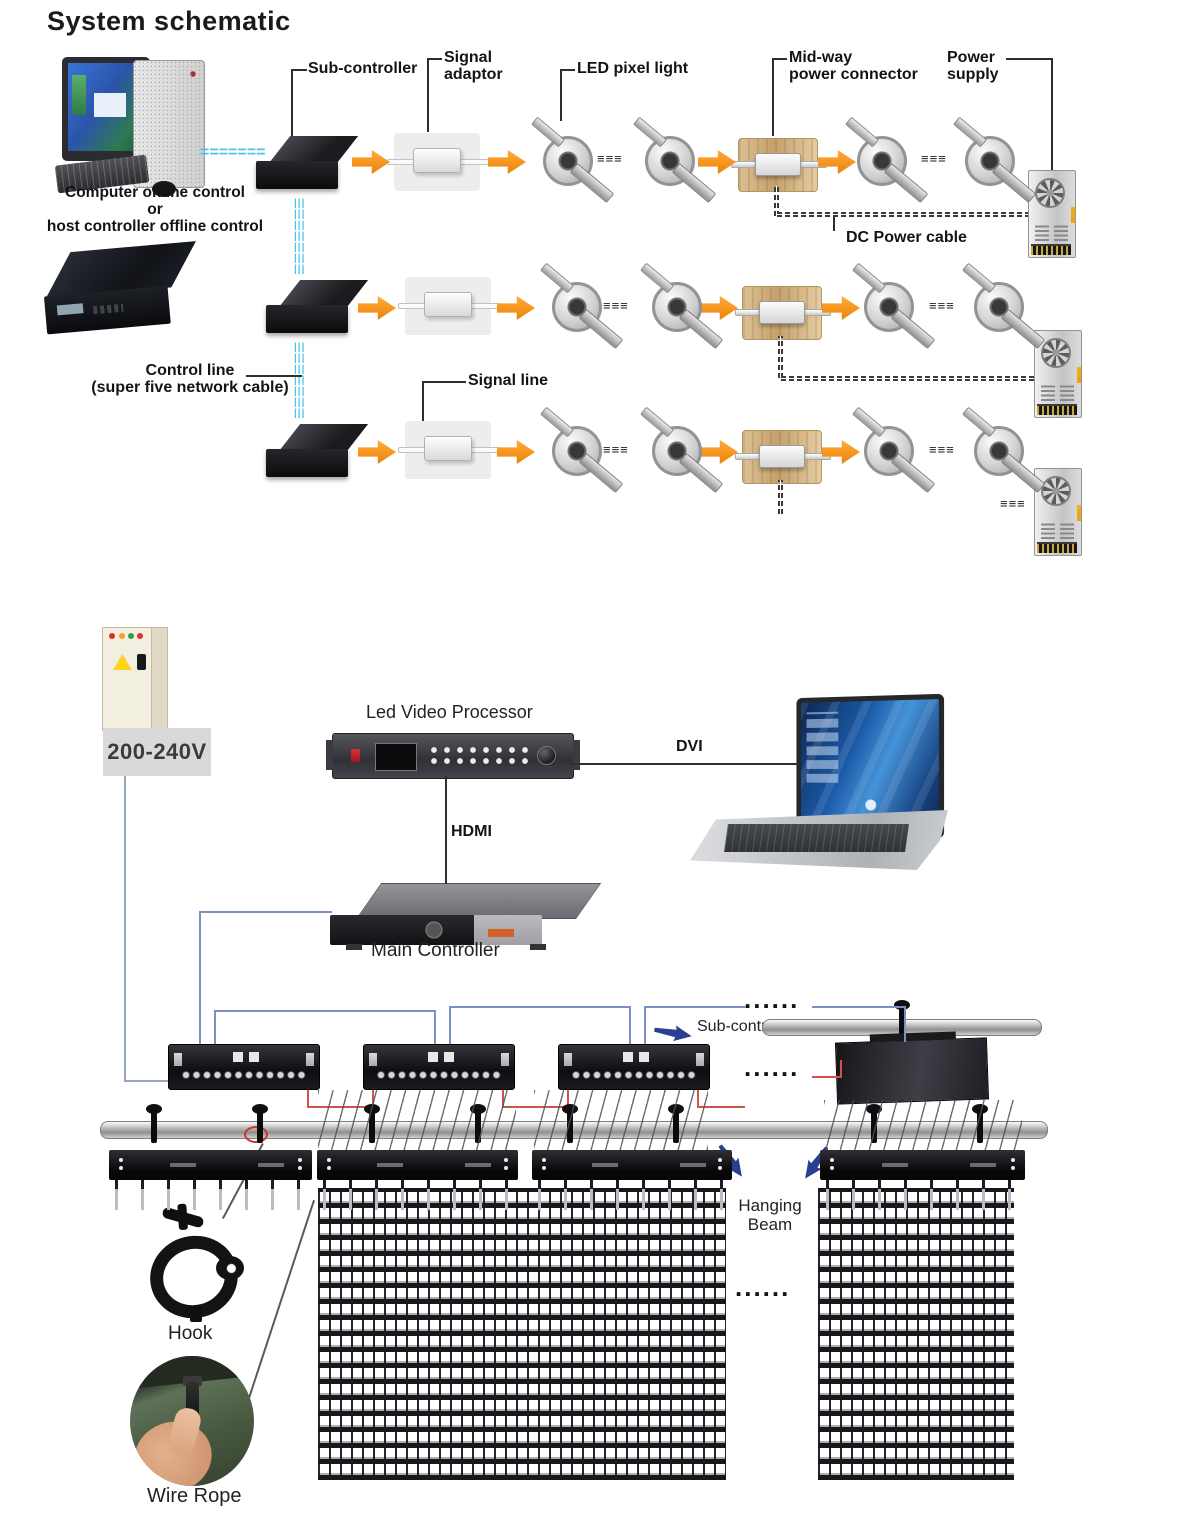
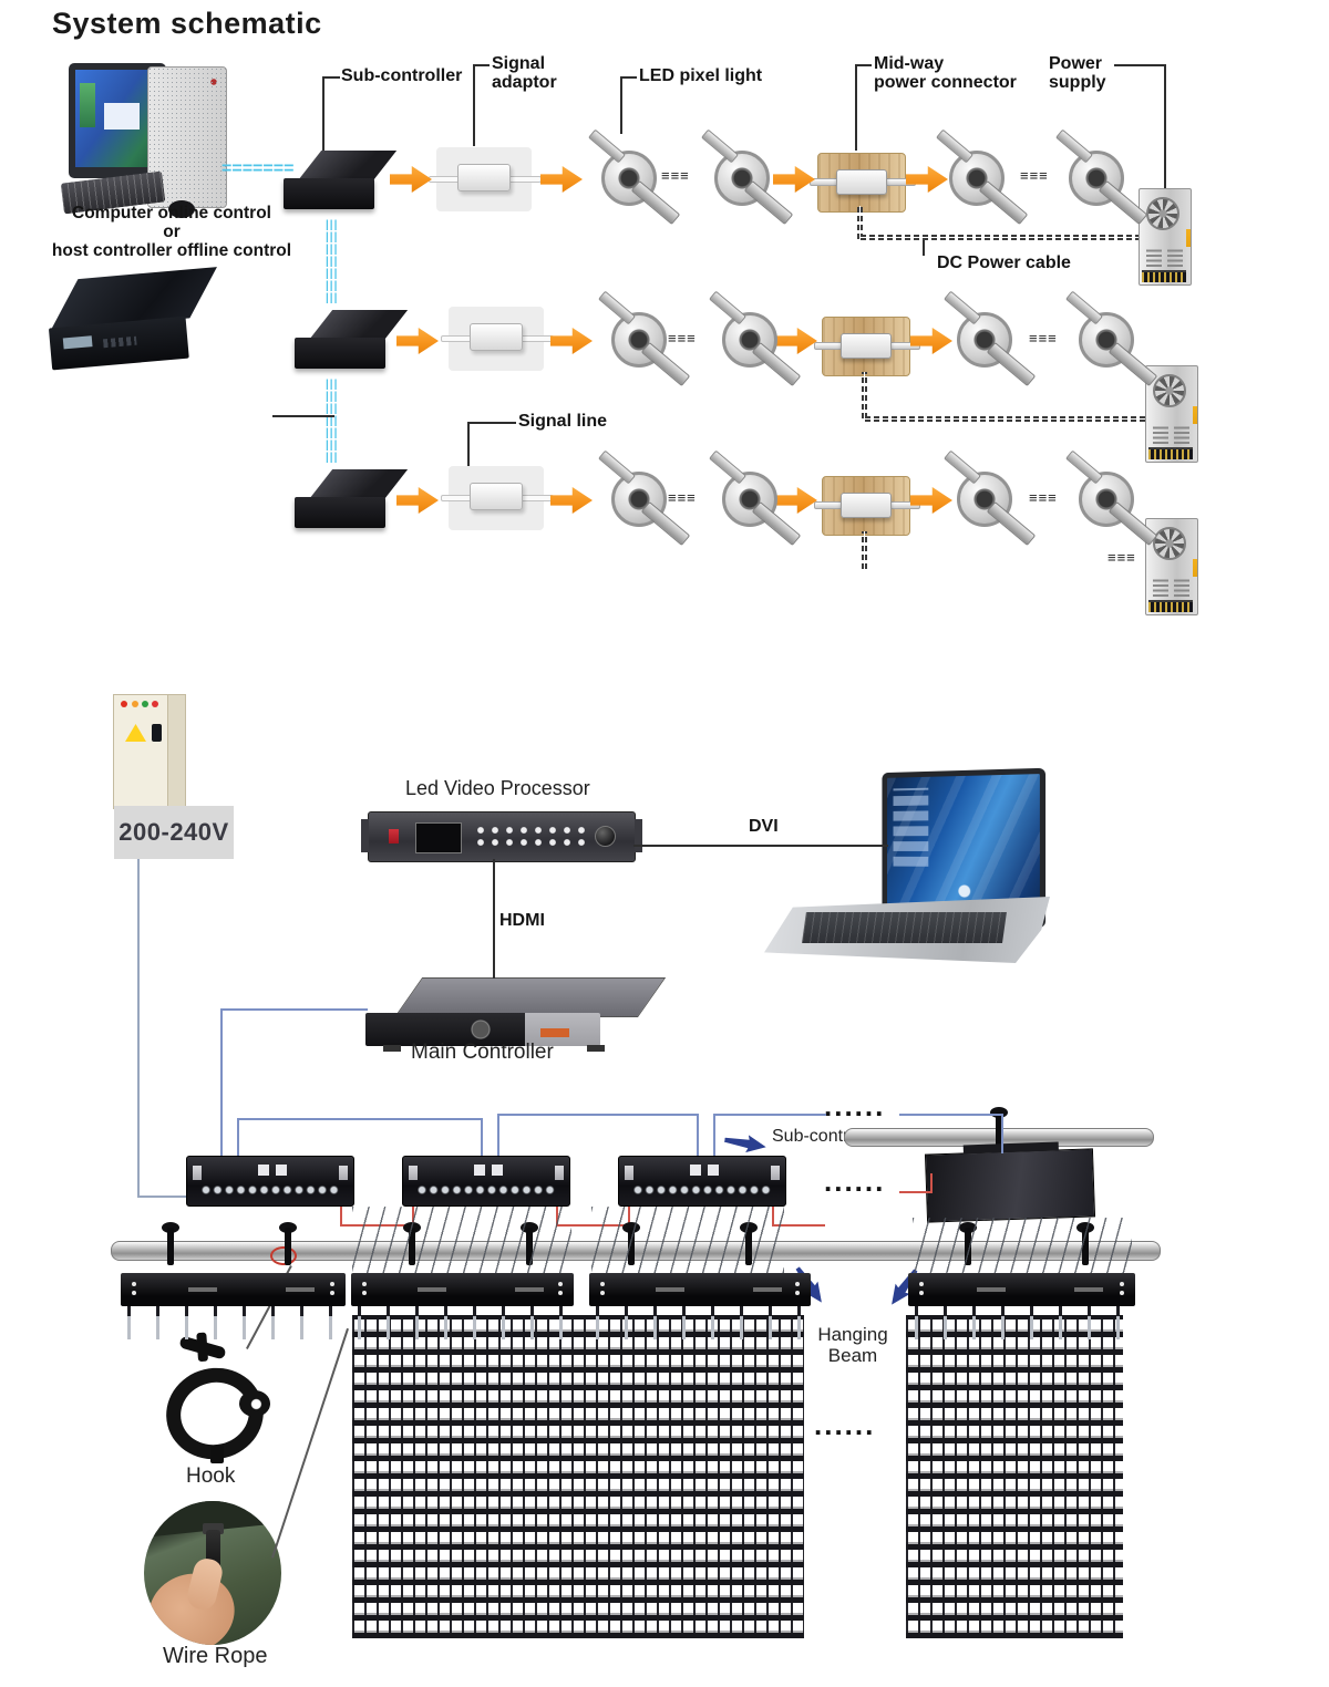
  System schematic
  Computer online control
  or
  host controller offline control
  ======
  |||
  |||
  |||
  |||
  |||
  |||
  |||
  |||
  |||
  |||
  |||
  |||
  |||
  |||
  Sub-controller
  Signal
  adaptor
  LED pixel light
  Mid-way
  power connector
  Power
  supply
  DC Power cable
- Control line
- (super five network cable)
  Signal line
  200-240V
  Led Video Processor
  DVI
  HDMI
  Main Controller
  ......
  ......
  ......
  Hanging
  Beam
  Hook
  Wire Rope
  ≡≡≡
  ≡≡≡
  ≡≡≡
  ≡≡≡
  ≡≡≡
  ≡≡≡
  ≡≡≡
